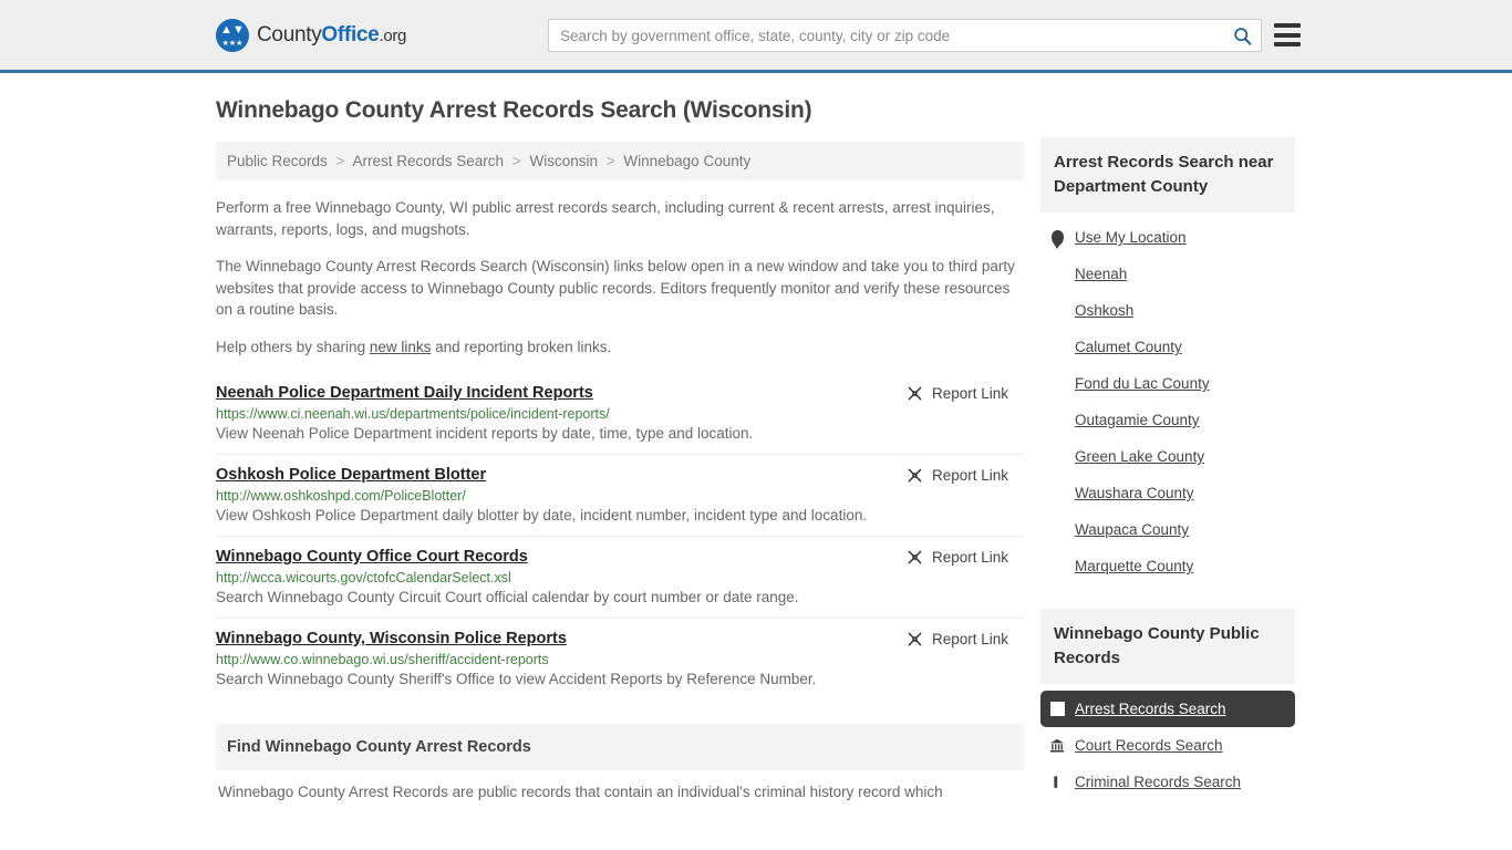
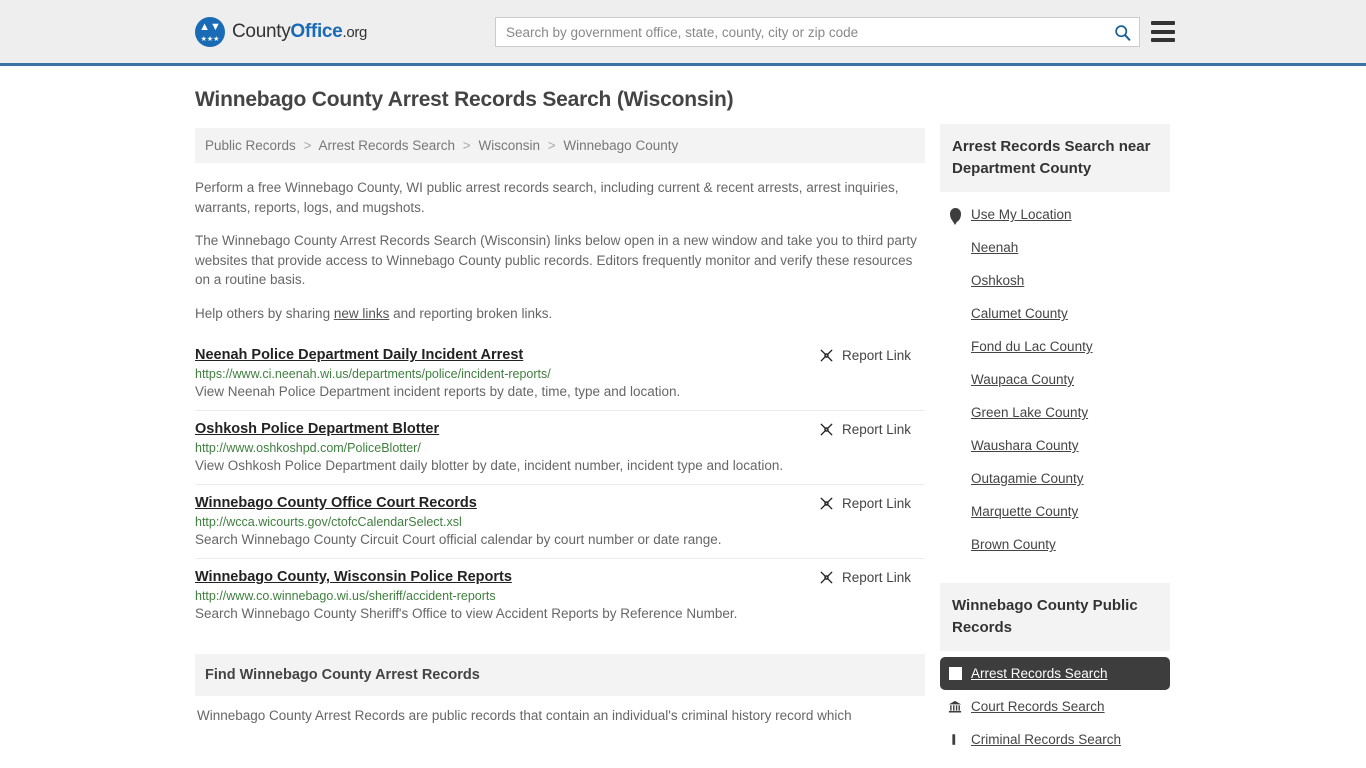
  ▲▼
  CountyOffice.org
  Search by government office, state, county, city or zip code
  Winnebago County Arrest Records Search (Wisconsin)
  Public Records > Arrest Records Search > Wisconsin > Winnebago County
  Perform a free Winnebago County, WI public arrest records search, including current & recent arrests, arrest inquiries, warrants, reports, logs, and mugshots.
  The Winnebago County Arrest Records Search (Wisconsin) links below open in a new window and take you to third party websites that provide access to Winnebago County public records. Editors frequently monitor and verify these resources on a routine basis.
  Help others by sharing new links and reporting broken links.
- Neenah Police Department Daily Incident Reports
+ Neenah Police Department Daily Incident Arrest
  https://www.ci.neenah.wi.us/departments/police/incident-reports/
  View Neenah Police Department incident reports by date, time, type and location.
  Report Link
  Oshkosh Police Department Blotter
  http://www.oshkoshpd.com/PoliceBlotter/
  View Oshkosh Police Department daily blotter by date, incident number, incident type and location.
  Report Link
  Winnebago County Office Court Records
  http://wcca.wicourts.gov/ctofcCalendarSelect.xsl
  Search Winnebago County Circuit Court official calendar by court number or date range.
  Report Link
  Winnebago County, Wisconsin Police Reports
  http://www.co.winnebago.wi.us/sheriff/accident-reports
  Search Winnebago County Sheriff's Office to view Accident Reports by Reference Number.
  Report Link
  Find Winnebago County Arrest Records
  Winnebago County Arrest Records are public records that contain an individual's criminal history record which
  Arrest Records Search near Department County
  Use My Location
  Neenah
  Oshkosh
  Calumet County
  Fond du Lac County
- Outagamie County
+ Waupaca County
  Green Lake County
  Waushara County
- Waupaca County
+ Outagamie County
  Marquette County
+ Brown County
  Winnebago County Public Records
  Arrest Records Search
  Court Records Search
  Criminal Records Search
